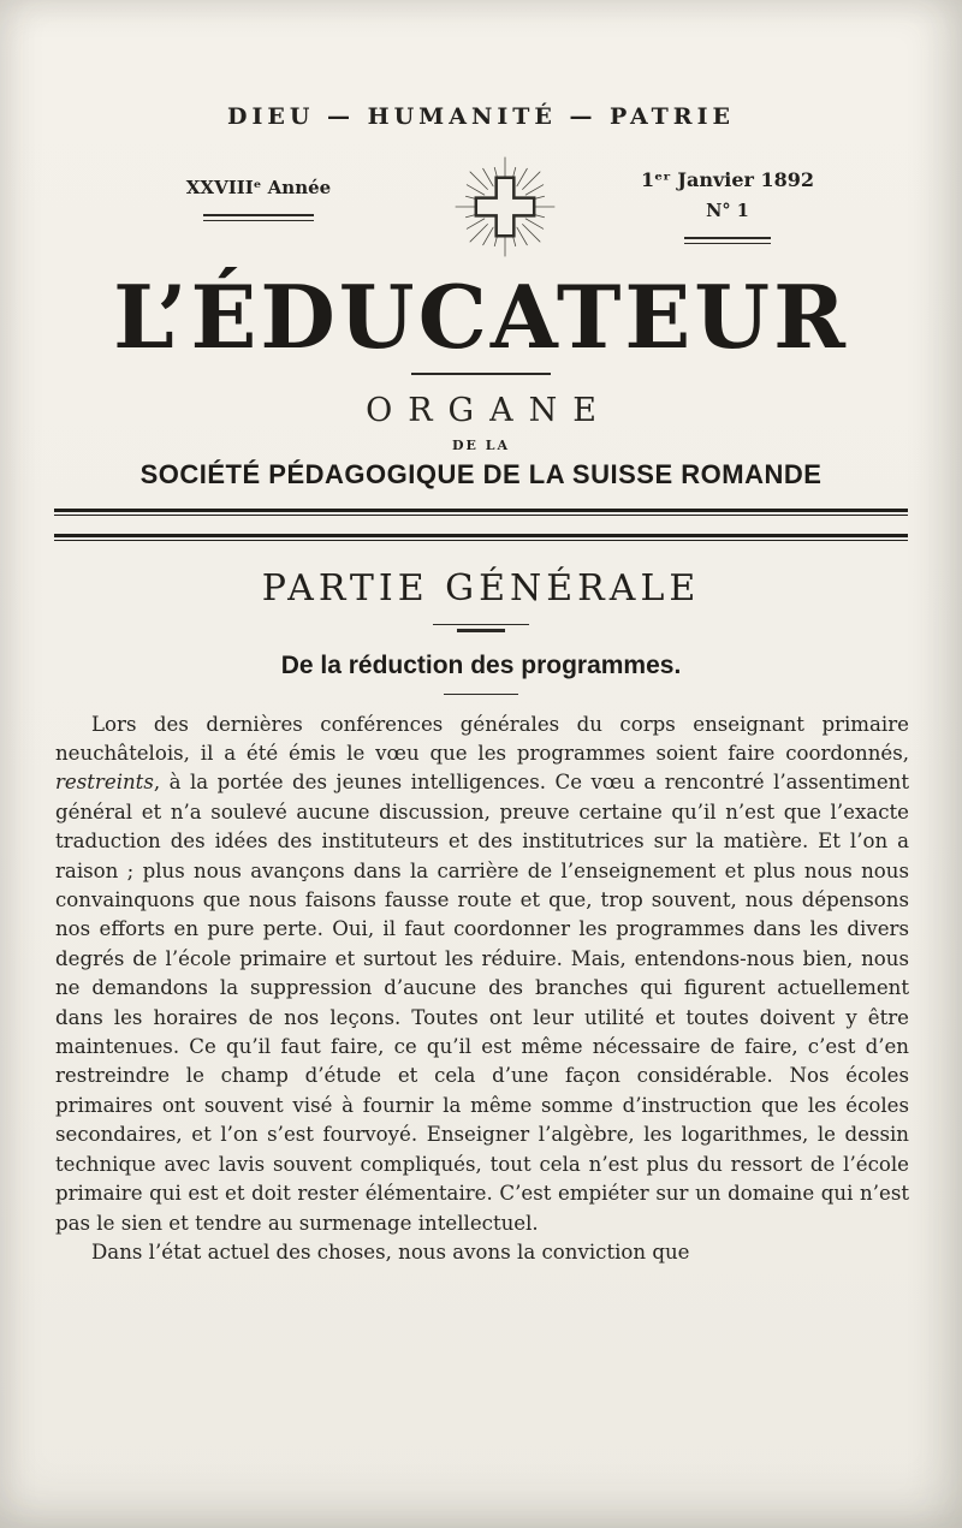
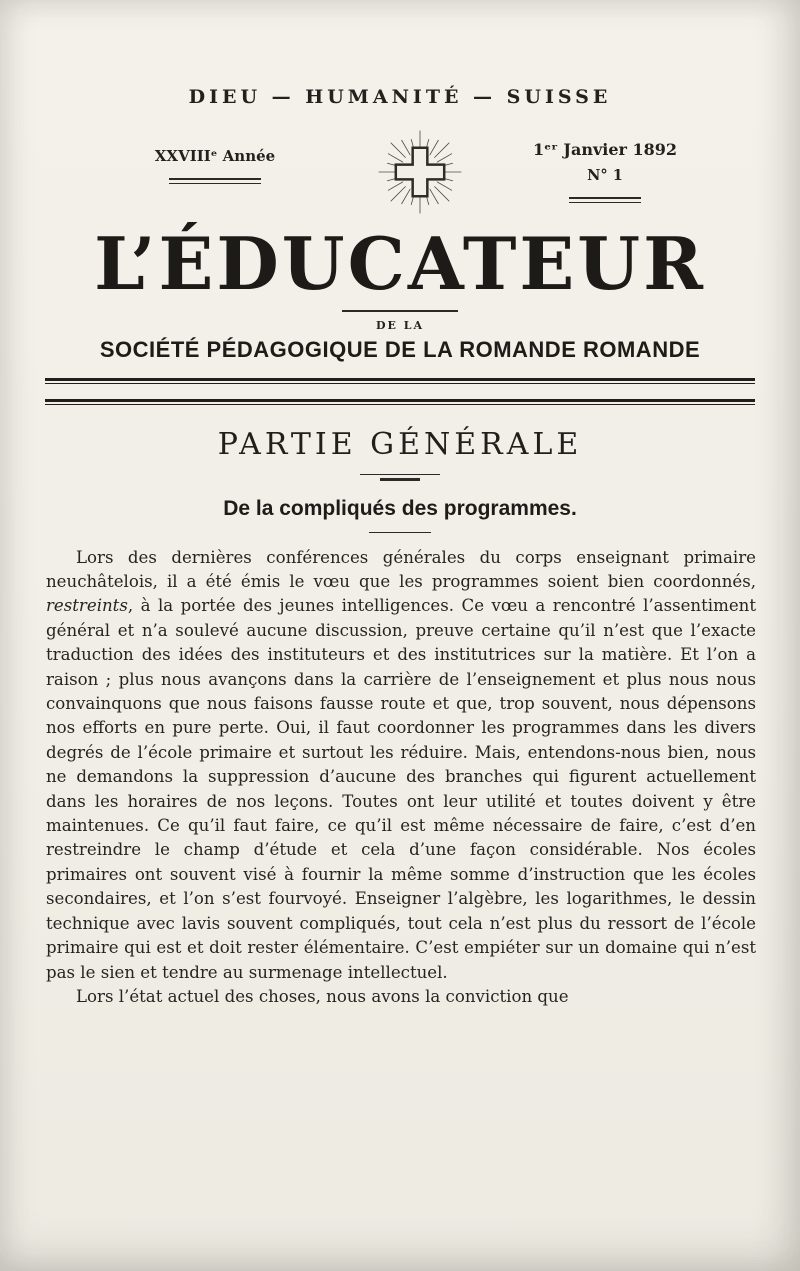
- DIEU — HUMANITÉ — PATRIE
+ DIEU — HUMANITÉ — SUISSE
  XXVIIIᵉ Année
  1ᵉʳ Janvier 1892
  N° 1
  L’ÉDUCATEUR
- ORGANE
  DE LA
- SOCIÉTÉ PÉDAGOGIQUE DE LA SUISSE ROMANDE
+ SOCIÉTÉ PÉDAGOGIQUE DE LA ROMANDE ROMANDE
  PARTIE GÉNÉRALE
- De la réduction des programmes.
+ De la compliqués des programmes.
- Lors des dernières conférences générales du corps enseignant primaire neuchâtelois, il a été émis le vœu que les programmes soient faire coordonnés, restreints, à la portée des jeunes intelligences. Ce vœu a rencontré l’assentiment général et n’a soulevé aucune discussion, preuve certaine qu’il n’est que l’exacte traduction des idées des instituteurs et des institutrices sur la matière. Et l’on a raison ; plus nous avançons dans la carrière de l’enseignement et plus nous nous convainquons que nous faisons fausse route et que, trop souvent, nous dépensons nos efforts en pure perte. Oui, il faut coordonner les programmes dans les divers degrés de l’école primaire et surtout les réduire. Mais, entendons-nous bien, nous ne demandons la suppression d’aucune des branches qui figurent actuellement dans les horaires de nos leçons. Toutes ont leur utilité et toutes doivent y être maintenues. Ce qu’il faut faire, ce qu’il est même nécessaire de faire, c’est d’en restreindre le champ d’étude et cela d’une façon considérable. Nos écoles primaires ont souvent visé à fournir la même somme d’instruction que les écoles secondaires, et l’on s’est fourvoyé. Enseigner l’algèbre, les logarithmes, le dessin technique avec lavis souvent compliqués, tout cela n’est plus du ressort de l’école primaire qui est et doit rester élémentaire. C’est empiéter sur un domaine qui n’est pas le sien et tendre au surmenage intellectuel.
+ Lors des dernières conférences générales du corps enseignant primaire neuchâtelois, il a été émis le vœu que les programmes soient bien coordonnés, restreints, à la portée des jeunes intelligences. Ce vœu a rencontré l’assentiment général et n’a soulevé aucune discussion, preuve certaine qu’il n’est que l’exacte traduction des idées des instituteurs et des institutrices sur la matière. Et l’on a raison ; plus nous avançons dans la carrière de l’enseignement et plus nous nous convainquons que nous faisons fausse route et que, trop souvent, nous dépensons nos efforts en pure perte. Oui, il faut coordonner les programmes dans les divers degrés de l’école primaire et surtout les réduire. Mais, entendons-nous bien, nous ne demandons la suppression d’aucune des branches qui figurent actuellement dans les horaires de nos leçons. Toutes ont leur utilité et toutes doivent y être maintenues. Ce qu’il faut faire, ce qu’il est même nécessaire de faire, c’est d’en restreindre le champ d’étude et cela d’une façon considérable. Nos écoles primaires ont souvent visé à fournir la même somme d’instruction que les écoles secondaires, et l’on s’est fourvoyé. Enseigner l’algèbre, les logarithmes, le dessin technique avec lavis souvent compliqués, tout cela n’est plus du ressort de l’école primaire qui est et doit rester élémentaire. C’est empiéter sur un domaine qui n’est pas le sien et tendre au surmenage intellectuel.
- Dans l’état actuel des choses, nous avons la conviction que
+ Lors l’état actuel des choses, nous avons la conviction que
